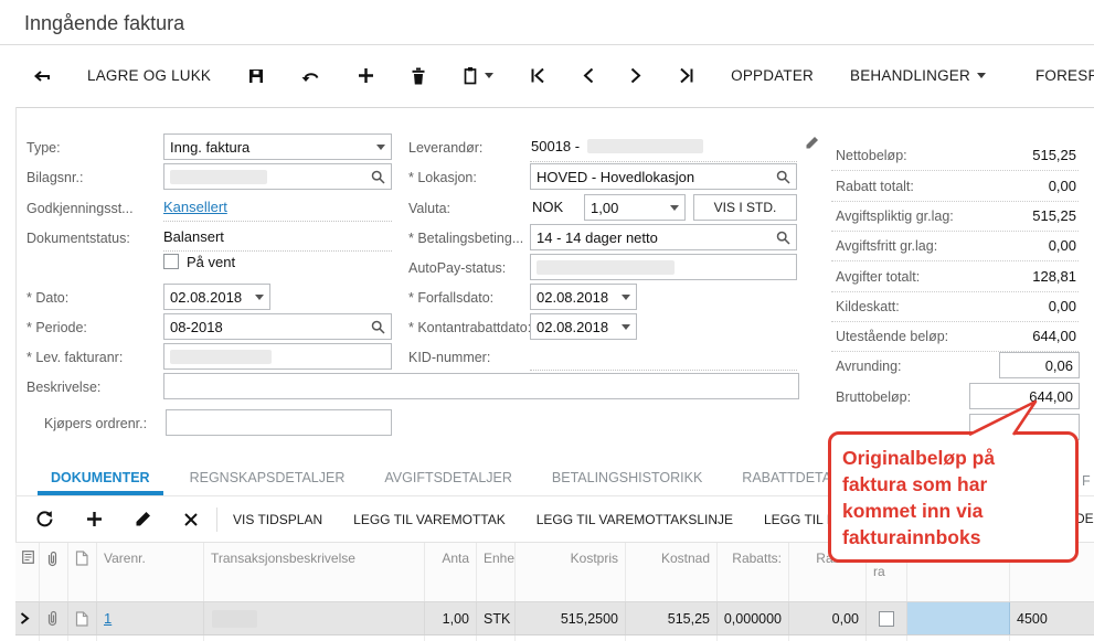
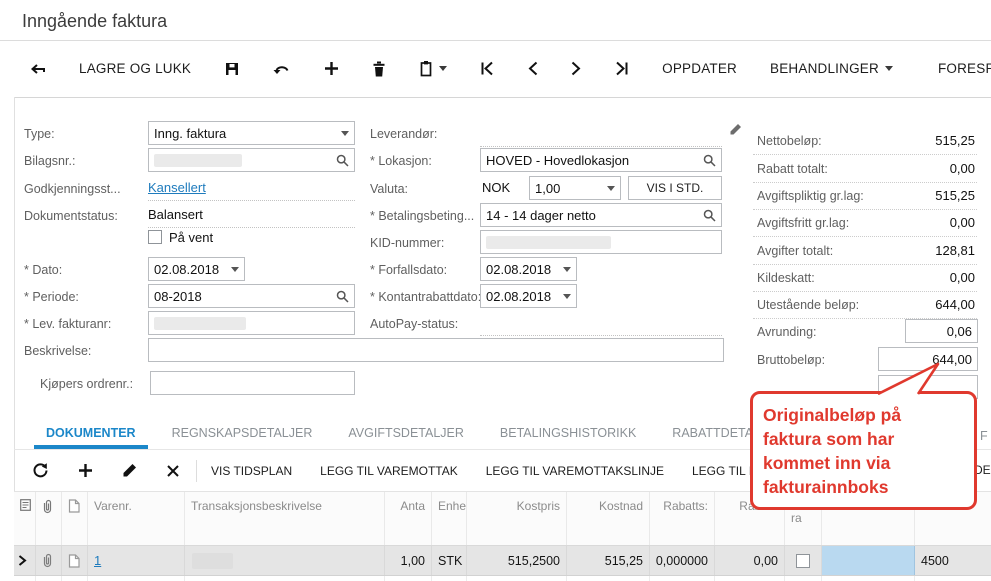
  Inngående faktura
  LAGRE OG LUKK
  OPPDATER
  BEHANDLINGER
  Type:
  Inng. faktura
  Bilagsnr.:
  Godkjenningsst...
  Kansellert
  Dokumentstatus:
  Balansert
  På vent
  * Dato:
  02.08.2018
  * Periode:
  08-2018
  * Lev. fakturanr:
  Beskrivelse:
  Kjøpers ordrenr.:
  Leverandør:
- 50018 -
  * Lokasjon:
  HOVED - Hovedlokasjon
  Valuta:
  NOK
  1,00
  VIS I STD.
  * Betalingsbeting...
  14 - 14 dager netto
- AutoPay-status:
+ KID-nummer:
  * Forfallsdato:
  02.08.2018
  * Kontantrabattdato
  02.08.2018
- KID-nummer:
+ AutoPay-status:
  Nettobeløp:
  515,25
  Rabatt totalt:
  0,00
  Avgiftspliktig gr.lag:
  515,25
  Avgiftsfritt gr.lag:
  0,00
  Avgifter totalt:
  128,81
  Kildeskatt:
  0,00
  Utestående beløp:
  644,00
  Avrunding:
  0,06
  Bruttobeløp:
  644,00
  DOKUMENTER
  REGNSKAPSDETALJER
  AVGIFTSDETALJER
  BETALINGSHISTORIKK
  RABATTDETA
  F
  VIS TIDSPLAN
  LEGG TIL VAREMOTTAK
  LEGG TIL VAREMOTTAKSLINJE
  DE
  Varenr.
  Transaksjonsbeskrivelse
  Anta
  Enhe
  Kostpris
  Kostnad
  Rabatts:
  1
  1,00
  STK
  515,2500
  515,25
  0,000000
  0,00
  4500
  Originalbeløp på faktura som har kommet inn via fakturainnboks
